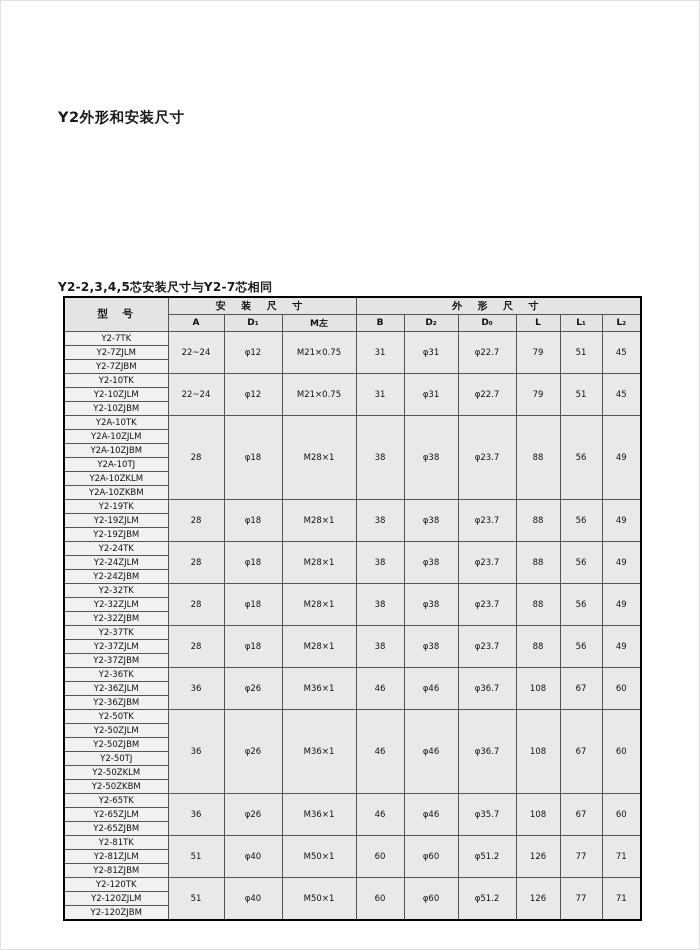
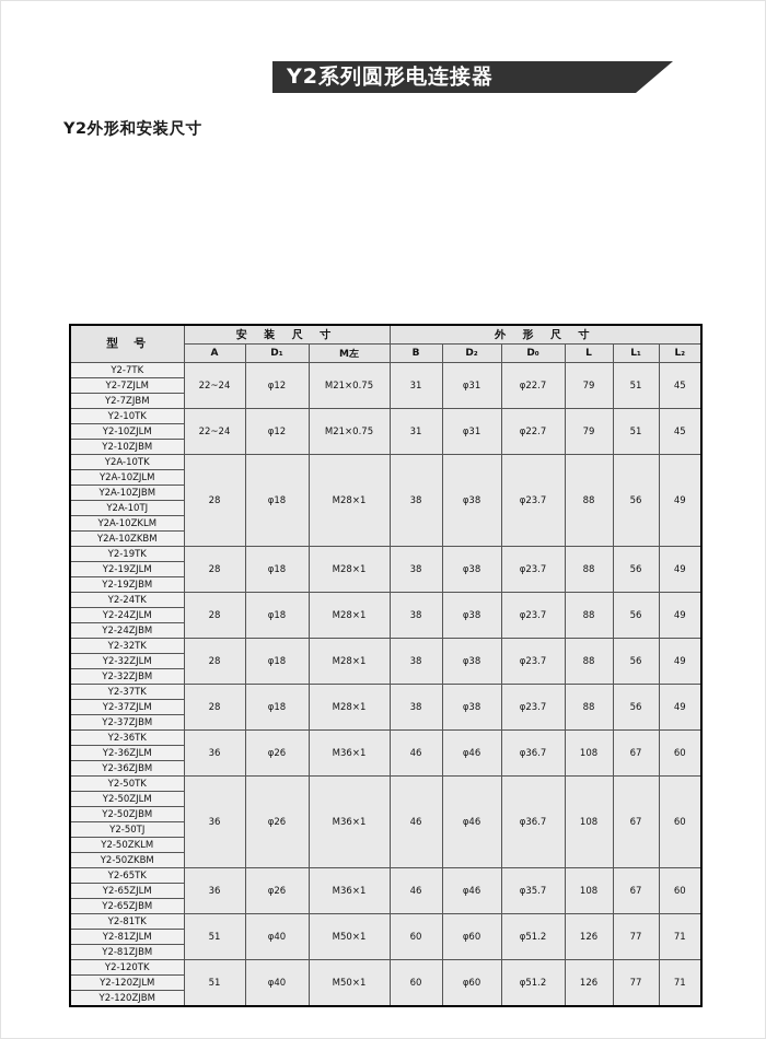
+ Y2系列圆形电连接器
  Y2外形和安装尺寸
- Y2-2,3,4,5芯安装尺寸与Y2-7芯相同
  型 号	安 装 尺 寸	外 形 尺 寸
  A	D₁	M左	B	D₂	D₀	L	L₁	L₂
  Y2-7TK	22~24	φ12	M21×0.75	31	φ31	φ22.7	79	51	45
  Y2-7ZJLM
  Y2-7ZJBM
  Y2-10TK	22~24	φ12	M21×0.75	31	φ31	φ22.7	79	51	45
  Y2-10ZJLM
  Y2-10ZJBM
  Y2A-10TK	28	φ18	M28×1	38	φ38	φ23.7	88	56	49
  Y2A-10ZJLM
  Y2A-10ZJBM
  Y2A-10TJ
  Y2A-10ZKLM
  Y2A-10ZKBM
  Y2-19TK	28	φ18	M28×1	38	φ38	φ23.7	88	56	49
  Y2-19ZJLM
  Y2-19ZJBM
  Y2-24TK	28	φ18	M28×1	38	φ38	φ23.7	88	56	49
  Y2-24ZJLM
  Y2-24ZJBM
  Y2-32TK	28	φ18	M28×1	38	φ38	φ23.7	88	56	49
  Y2-32ZJLM
  Y2-32ZJBM
  Y2-37TK	28	φ18	M28×1	38	φ38	φ23.7	88	56	49
  Y2-37ZJLM
  Y2-37ZJBM
  Y2-36TK	36	φ26	M36×1	46	φ46	φ36.7	108	67	60
  Y2-36ZJLM
  Y2-36ZJBM
  Y2-50TK	36	φ26	M36×1	46	φ46	φ36.7	108	67	60
  Y2-50ZJLM
  Y2-50ZJBM
  Y2-50TJ
  Y2-50ZKLM
  Y2-50ZKBM
  Y2-65TK	36	φ26	M36×1	46	φ46	φ35.7	108	67	60
  Y2-65ZJLM
  Y2-65ZJBM
  Y2-81TK	51	φ40	M50×1	60	φ60	φ51.2	126	77	71
  Y2-81ZJLM
  Y2-81ZJBM
  Y2-120TK	51	φ40	M50×1	60	φ60	φ51.2	126	77	71
  Y2-120ZJLM
  Y2-120ZJBM
